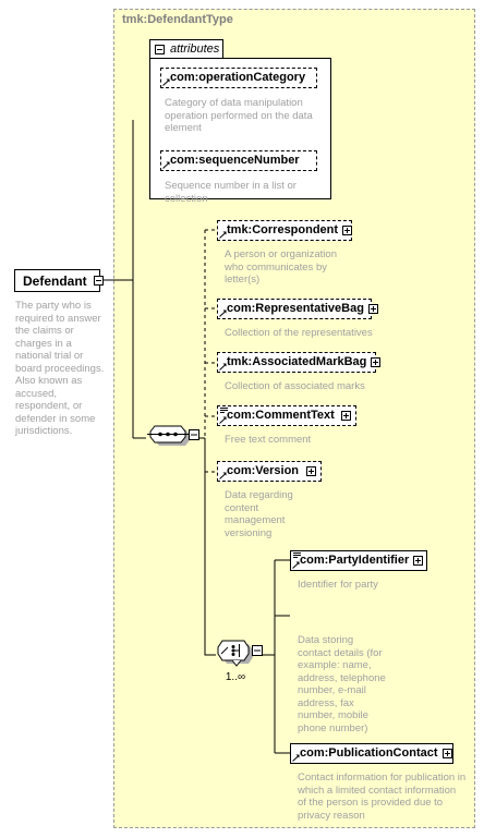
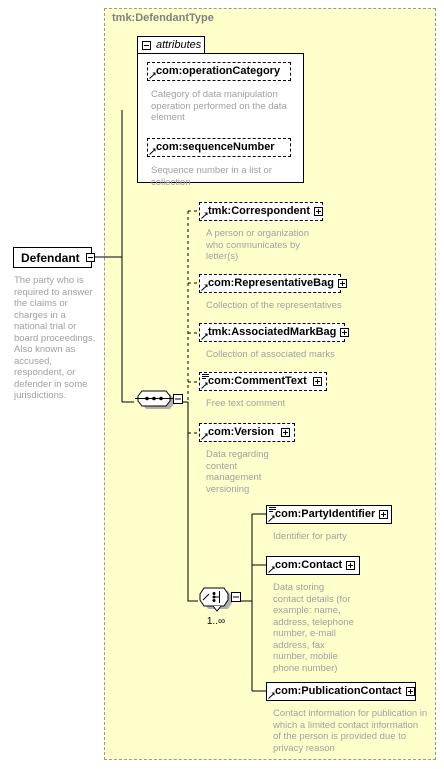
  tmk:DefendantType
  attributes
  com:operationCategory
  Category of data manipulation operation performed on the data element
  com:sequenceNumber
  Sequence number in a list or collection
  Defendant
  The party who is required to answer the claims or charges in a national trial or board proceedings. Also known as accused, respondent, or defender in some jurisdictions.
  tmk:Correspondent
  A person or organization who communicates by letter(s)
  com:RepresentativeBag
  Collection of the representatives
  tmk:AssociatedMarkBag
  Collection of associated marks
  com:CommentText
  Free text comment
  com:Version
  Data regarding content management versioning
  1..∞
  com:PartyIdentifier
  Identifier for party
+ com:Contact
  Data storing contact details (for example: name, address, telephone number, e-mail address, fax number, mobile phone number)
  com:PublicationContact
  Contact information for publication in which a limited contact information of the person is provided due to privacy reason
